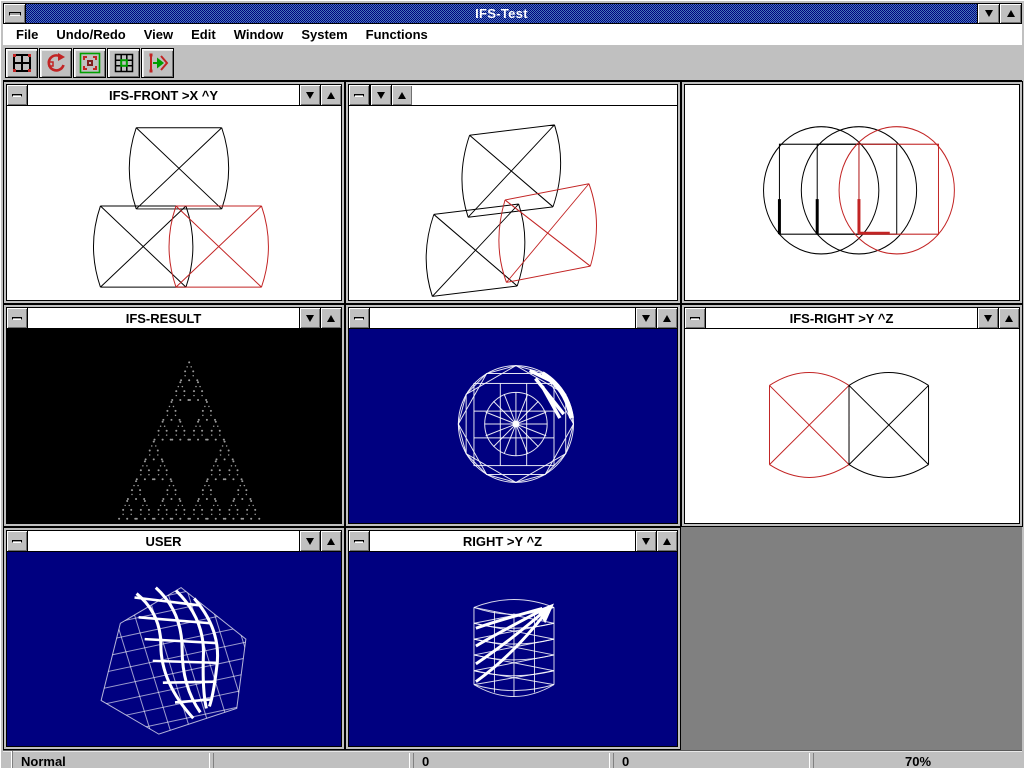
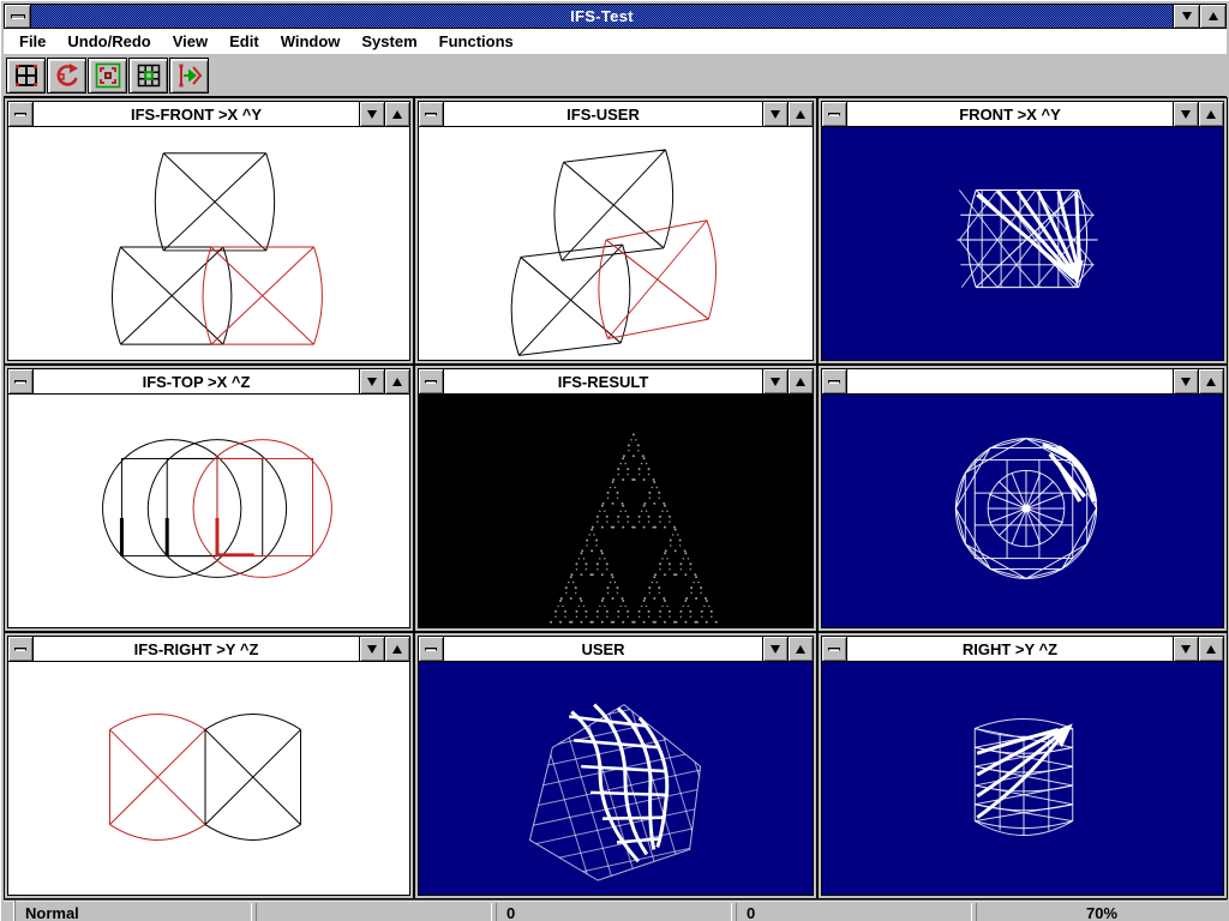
  IFS-Test
  File
  Undo/Redo
  View
  Edit
  Window
  System
  Functions
  IFS-FRONT >X ^Y
+ IFS-USER
+ FRONT >X ^Y
+ IFS-TOP >X ^Z
  IFS-RESULT
  IFS-RIGHT >Y ^Z
  USER
  RIGHT >Y ^Z
  Normal
  0
  0
  70%
